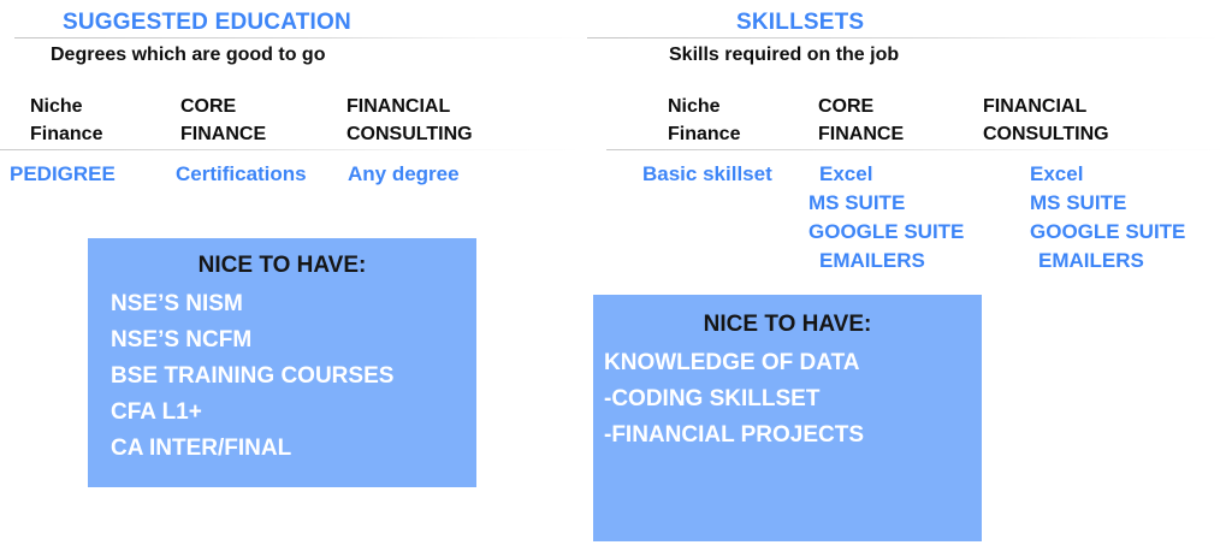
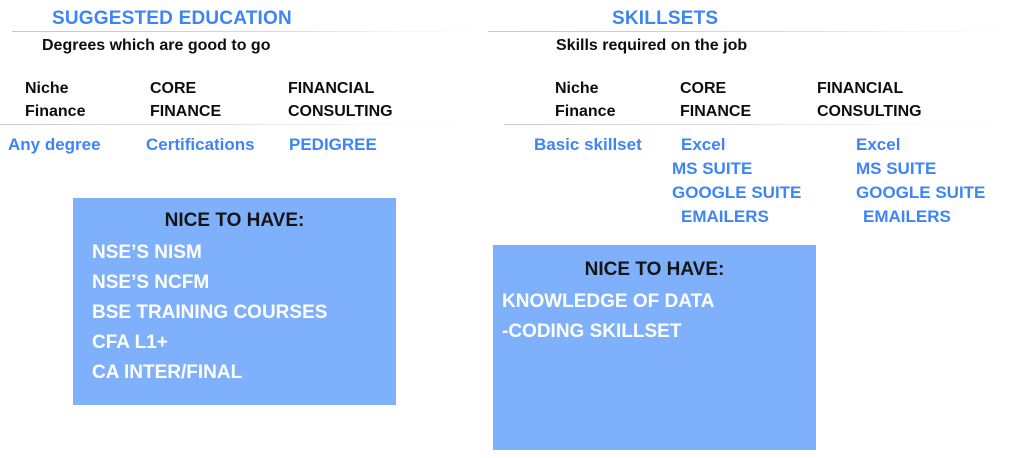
  SUGGESTED EDUCATION
  Degrees which are good to go
  Niche
  Finance
  CORE
  FINANCE
  FINANCIAL
  CONSULTING
- PEDIGREE
+ Any degree
  Certifications
- Any degree
+ PEDIGREE
  NICE TO HAVE:
  NSE’S NISM
  NSE’S NCFM
  BSE TRAINING COURSES
  CFA L1+
  CA INTER/FINAL
  SKILLSETS
  Skills required on the job
  Niche
  Finance
  CORE
  FINANCE
  FINANCIAL
  CONSULTING
  Basic skillset
  Excel
  MS SUITE
  GOOGLE SUITE
  EMAILERS
  Excel
  MS SUITE
  GOOGLE SUITE
  EMAILERS
  NICE TO HAVE:
  KNOWLEDGE OF DATA
  -CODING SKILLSET
- -FINANCIAL PROJECTS
